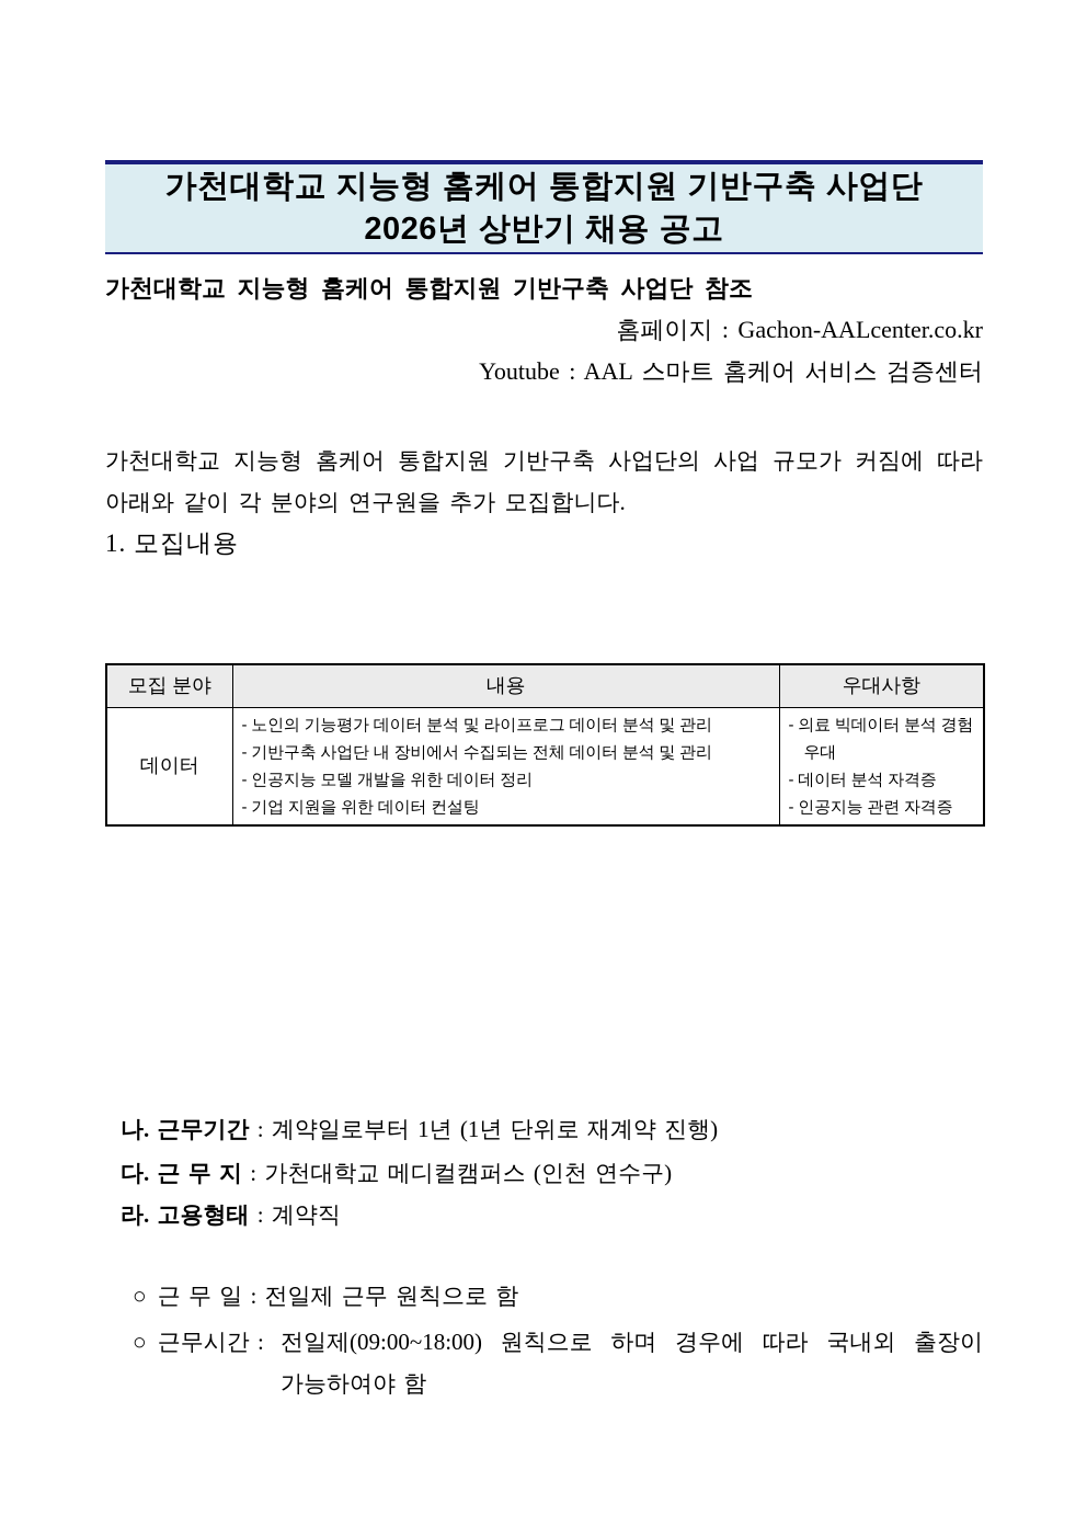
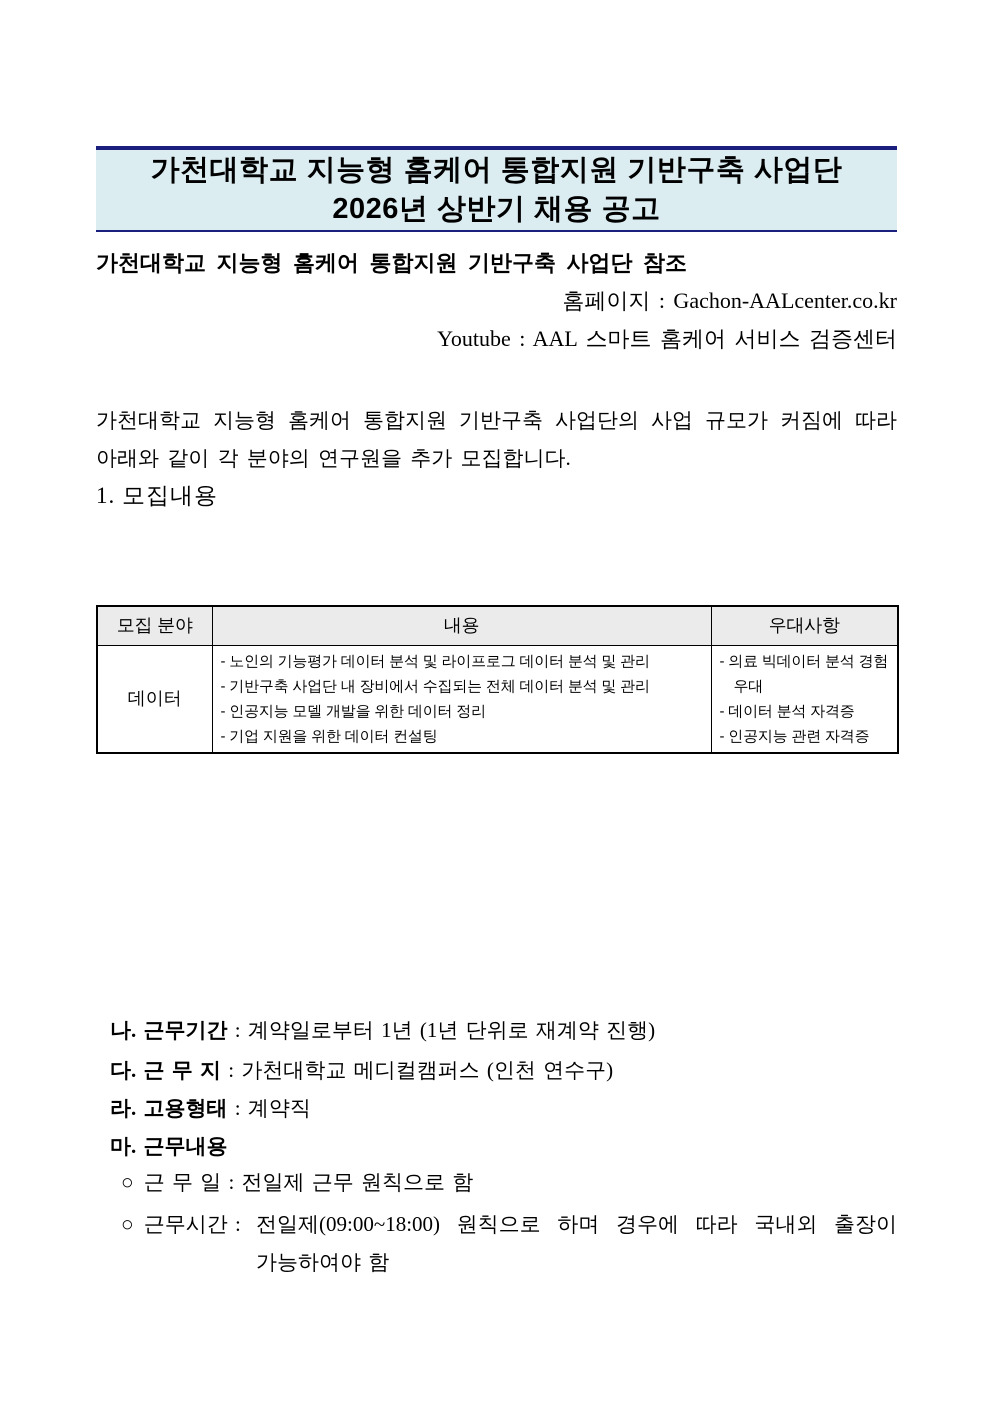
  가천대학교 지능형 홈케어 통합지원 기반구축 사업단
  2026년 상반기 채용 공고
  가천대학교 지능형 홈케어 통합지원 기반구축 사업단 참조
  홈페이지 : Gachon-AALcenter.co.kr
  Youtube : AAL 스마트 홈케어 서비스 검증센터
  가천대학교 지능형 홈케어 통합지원 기반구축 사업단의 사업 규모가 커짐에 따라 아래와 같이 각 분야의 연구원을 추가 모집합니다.
  1. 모집내용
  모집 분야	내용	우대사항
  데이터	- 노인의 기능평가 데이터 분석 및 라이프로그 데이터 분석 및 관리 - 기반구축 사업단 내 장비에서 수집되는 전체 데이터 분석 및 관리 - 인공지능 모델 개발을 위한 데이터 정리 - 기업 지원을 위한 데이터 컨설팅	- 의료 빅데이터 분석 경험 우대 - 데이터 분석 자격증 - 인공지능 관련 자격증
  나. 근무기간 : 계약일로부터 1년 (1년 단위로 재계약 진행)
  다. 근 무 지 : 가천대학교 메디컬캠퍼스 (인천 연수구)
  라. 고용형태 : 계약직
+ 마. 근무내용
  ○ 근 무 일 : 전일제 근무 원칙으로 함
  ○ 근무시간 :
  전일제(09:00~18:00) 원칙으로 하며 경우에 따라 국내외 출장이 가능하여야 함
